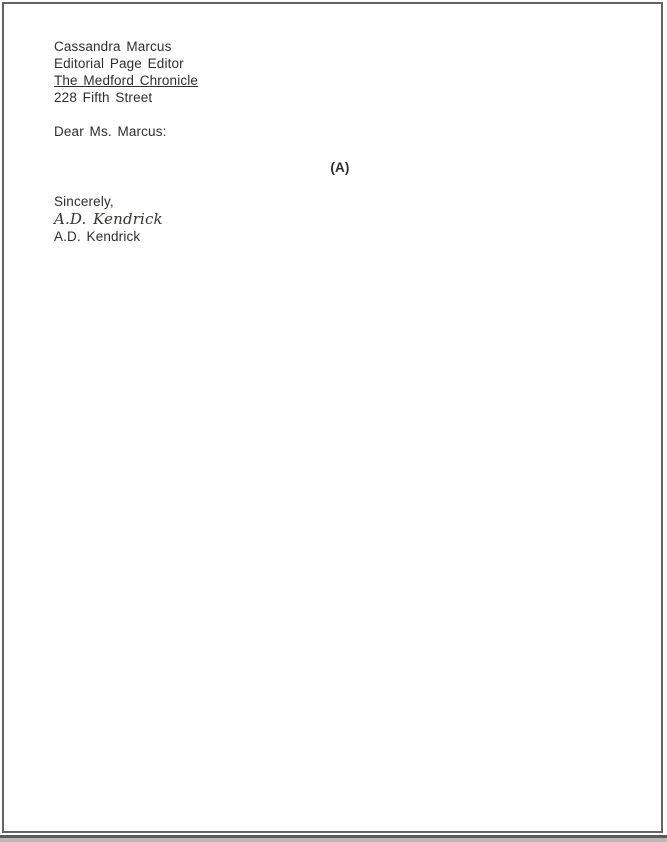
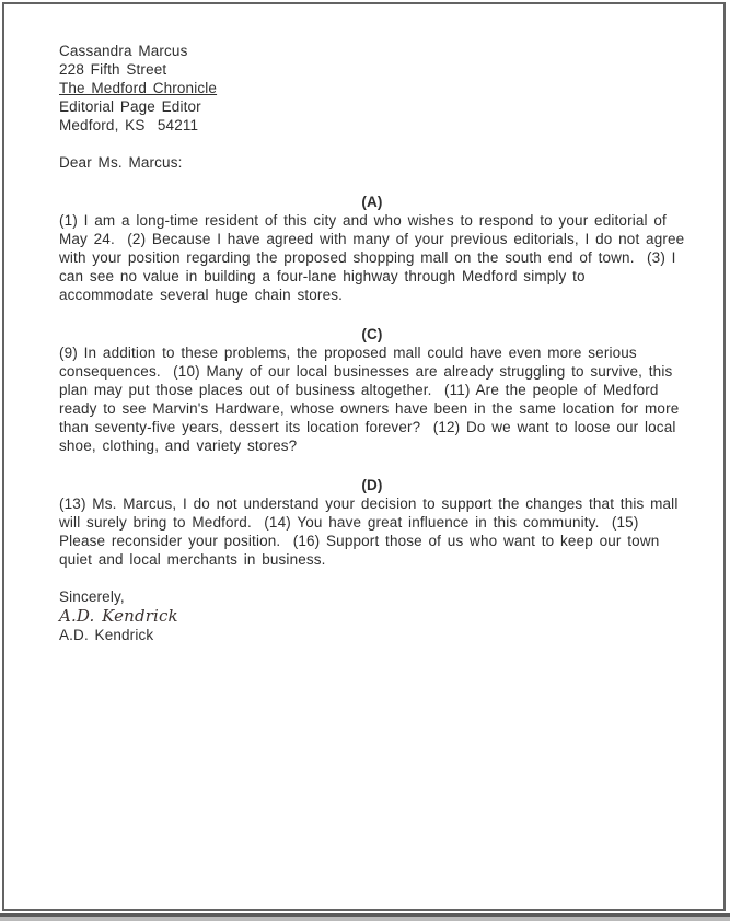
  Cassandra Marcus
- Editorial Page Editor
+ 228 Fifth Street
  The Medford Chronicle
- 228 Fifth Street
+ Editorial Page Editor
+ Medford, KS 54211
  Dear Ms. Marcus:
  (A)
+ (1) I am a long-time resident of this city and who wishes to respond to your editorial of May 24. (2) Because I have agreed with many of your previous editorials, I do not agree with your position regarding the proposed shopping mall on the south end of town. (3) I can see no value in building a four-lane highway through Medford simply to accommodate several huge chain stores.
+ (C)
+ (9) In addition to these problems, the proposed mall could have even more serious consequences. (10) Many of our local businesses are already struggling to survive, this plan may put those places out of business altogether. (11) Are the people of Medford ready to see Marvin's Hardware, whose owners have been in the same location for more than seventy-five years, dessert its location forever? (12) Do we want to loose our local shoe, clothing, and variety stores?
+ (D)
+ (13) Ms. Marcus, I do not understand your decision to support the changes that this mall will surely bring to Medford. (14) You have great influence in this community. (15) Please reconsider your position. (16) Support those of us who want to keep our town quiet and local merchants in business.
  Sincerely,
  A.D. Kendrick
  A.D. Kendrick
